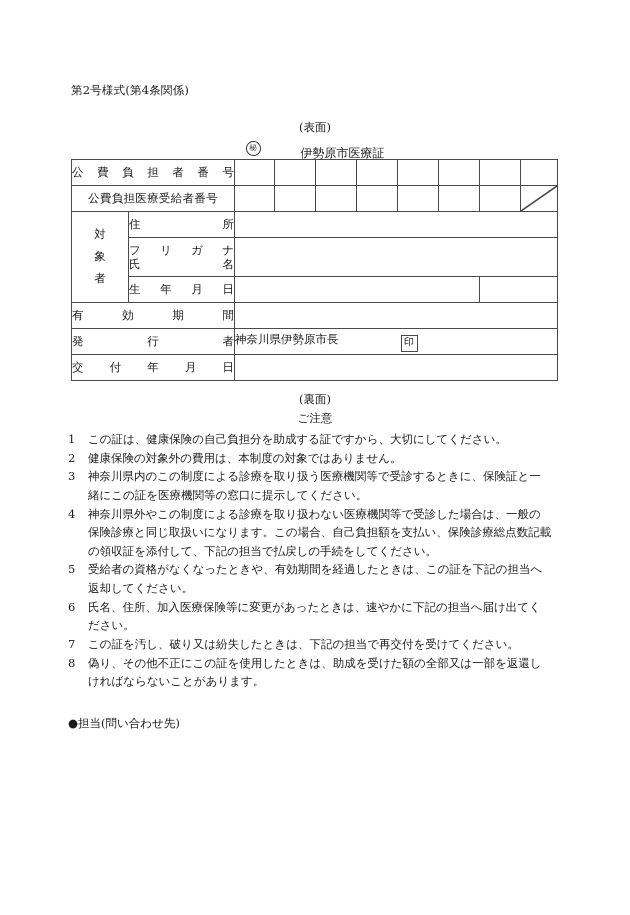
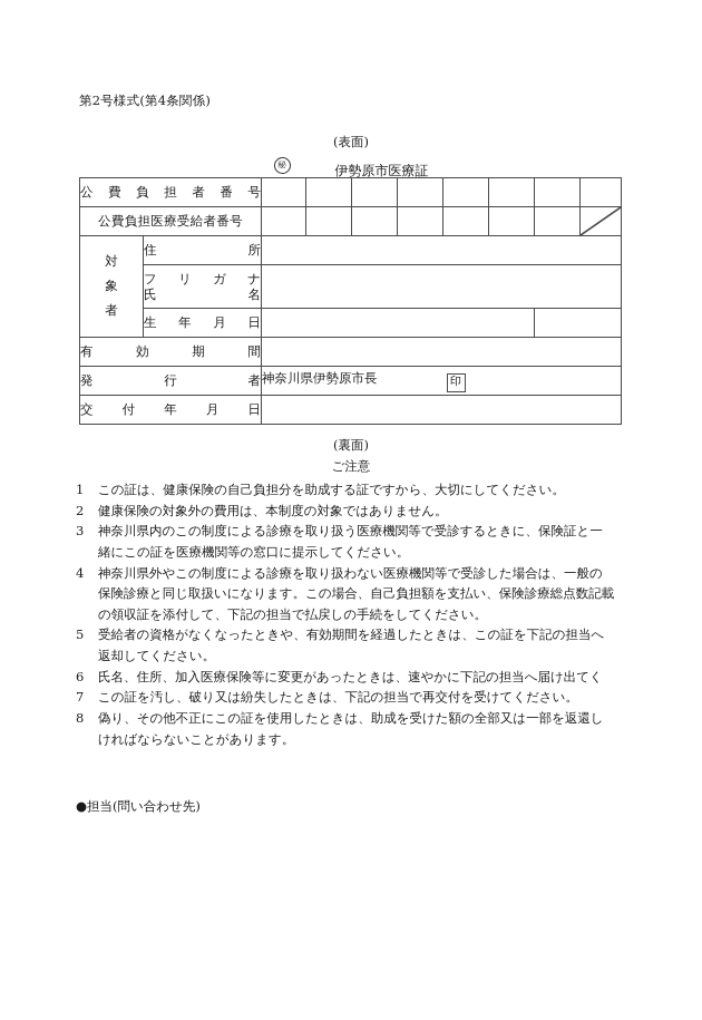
  第2号様式(第4条関係)
  (表面)
  秘伊勢原市医療証
  公費負担者番号
  公費負担医療受給者番号
  対 象 者	住所
  フリガナ 氏名
  生年月日
  有効期間
  発行者	神奈川県伊勢原市長 印
  交付年月日
  (裏面)
  ご注意
  1
  この証は、健康保険の自己負担分を助成する証ですから、大切にしてください。
  2
  健康保険の対象外の費用は、本制度の対象ではありません。
  3
  神奈川県内のこの制度による診療を取り扱う医療機関等で受診するときに、保険証と一
  緒にこの証を医療機関等の窓口に提示してください。
  4
  神奈川県外やこの制度による診療を取り扱わない医療機関等で受診した場合は、一般の
  保険診療と同じ取扱いになります。この場合、自己負担額を支払い、保険診療総点数記載
  の領収証を添付して、下記の担当で払戻しの手続をしてください。
  5
  受給者の資格がなくなったときや、有効期間を経過したときは、この証を下記の担当へ
  返却してください。
  6
  氏名、住所、加入医療保険等に変更があったときは、速やかに下記の担当へ届け出てく
- ださい。
  7
  この証を汚し、破り又は紛失したときは、下記の担当で再交付を受けてください。
  8
  偽り、その他不正にこの証を使用したときは、助成を受けた額の全部又は一部を返還し
  ければならないことがあります。
  ●担当(問い合わせ先)
